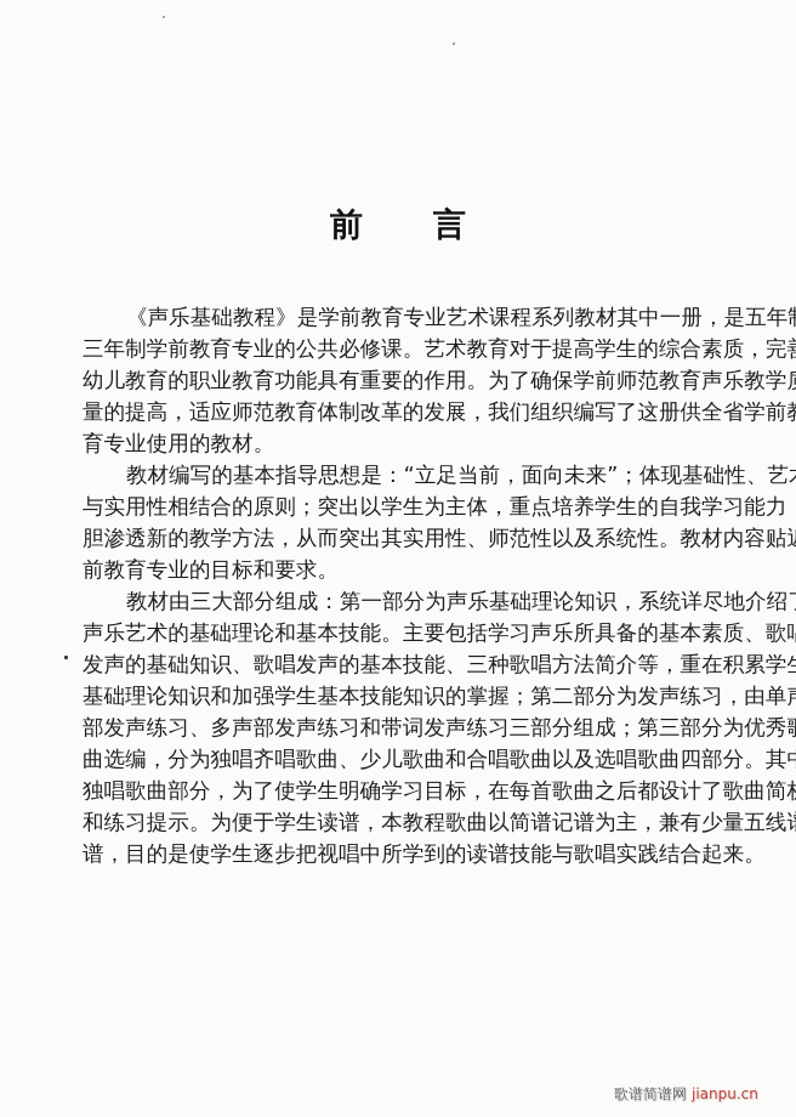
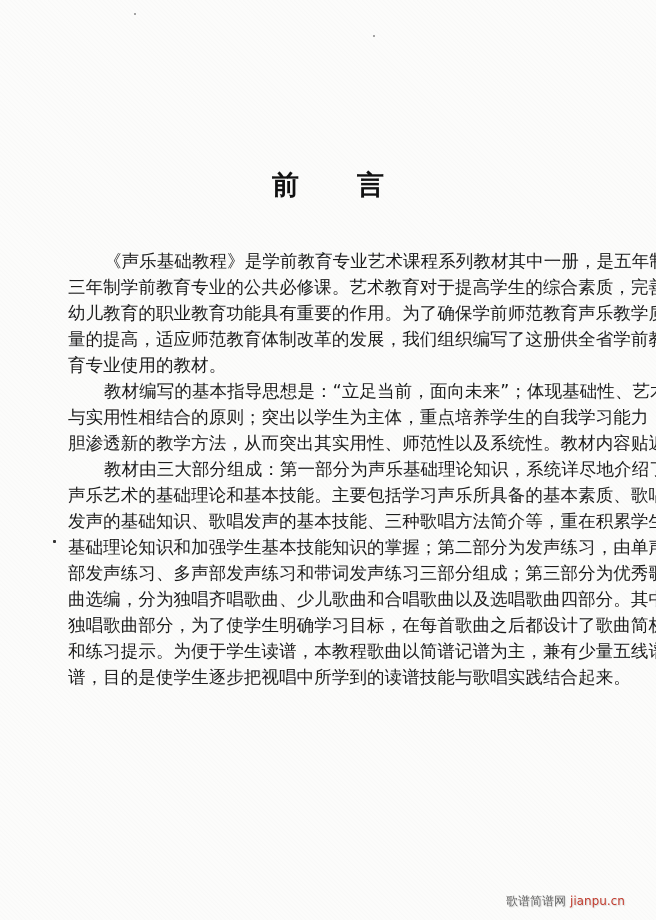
  前 言
  《声乐基础教程》是学前教育专业艺术课程系列教材其中一册，是五年
  三年制学前教育专业的公共必修课。艺术教育对于提高学生的综合素质，完
  幼儿教育的职业教育功能具有重要的作用。为了确保学前师范教育声乐教学
  量的提高，适应师范教育体制改革的发展，我们组织编写了这册供全省学前
  育专业使用的教材。
  教材编写的基本指导思想是：“立足当前，面向未来”；体现基础性、艺
  与实用性相结合的原则；突出以学生为主体，重点培养学生的自我学习能力
  胆渗透新的教学方法，从而突出其实用性、师范性以及系统性。教材内容贴
- 前教育专业的目标和要求。
  教材由三大部分组成：第一部分为声乐基础理论知识，系统详尽地介绍
  声乐艺术的基础理论和基本技能。主要包括学习声乐所具备的基本素质、歌
  发声的基础知识、歌唱发声的基本技能、三种歌唱方法简介等，重在积累学
  基础理论知识和加强学生基本技能知识的掌握；第二部分为发声练习，由单
  部发声练习、多声部发声练习和带词发声练习三部分组成；第三部分为优秀
  曲选编，分为独唱齐唱歌曲、少儿歌曲和合唱歌曲以及选唱歌曲四部分。其
  独唱歌曲部分，为了使学生明确学习目标，在每首歌曲之后都设计了歌曲简
  和练习提示。为便于学生读谱，本教程歌曲以简谱记谱为主，兼有少量五线
  谱，目的是使学生逐步把视唱中所学到的读谱技能与歌唱实践结合起来。
  歌谱简谱网 jianpu.cn
